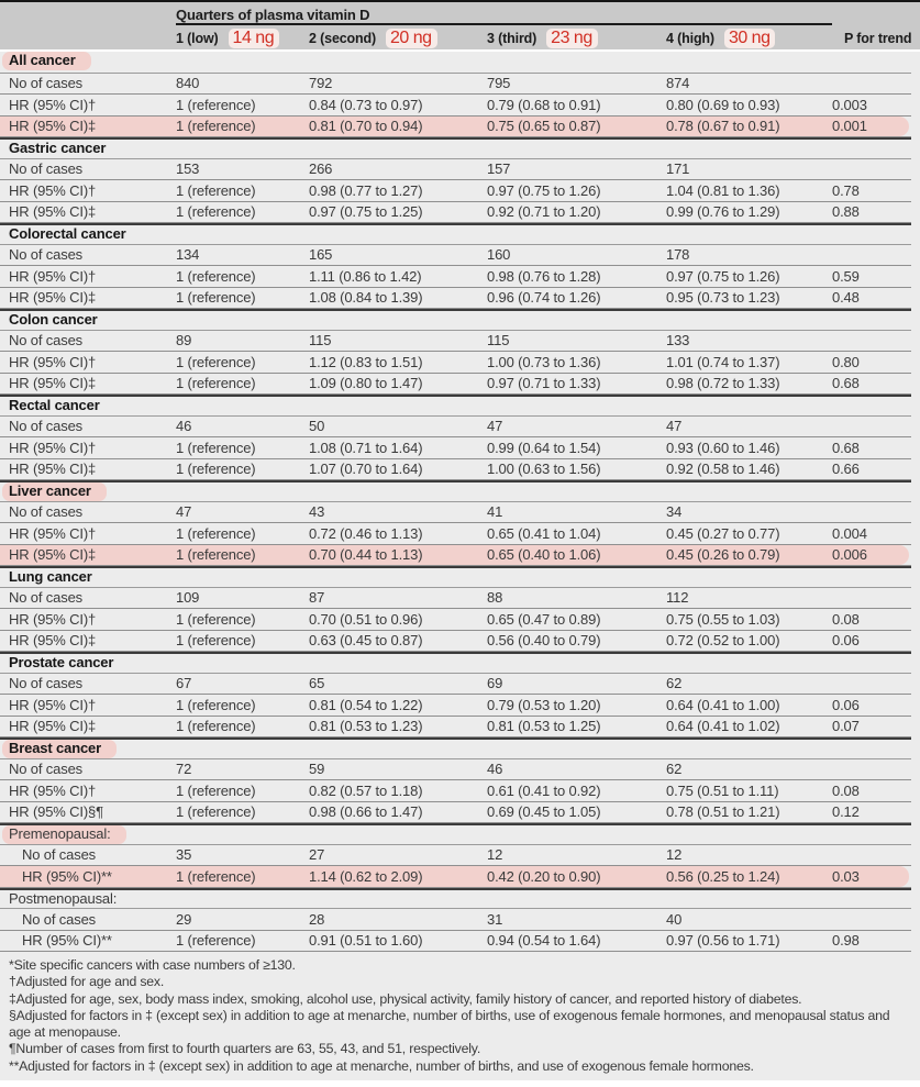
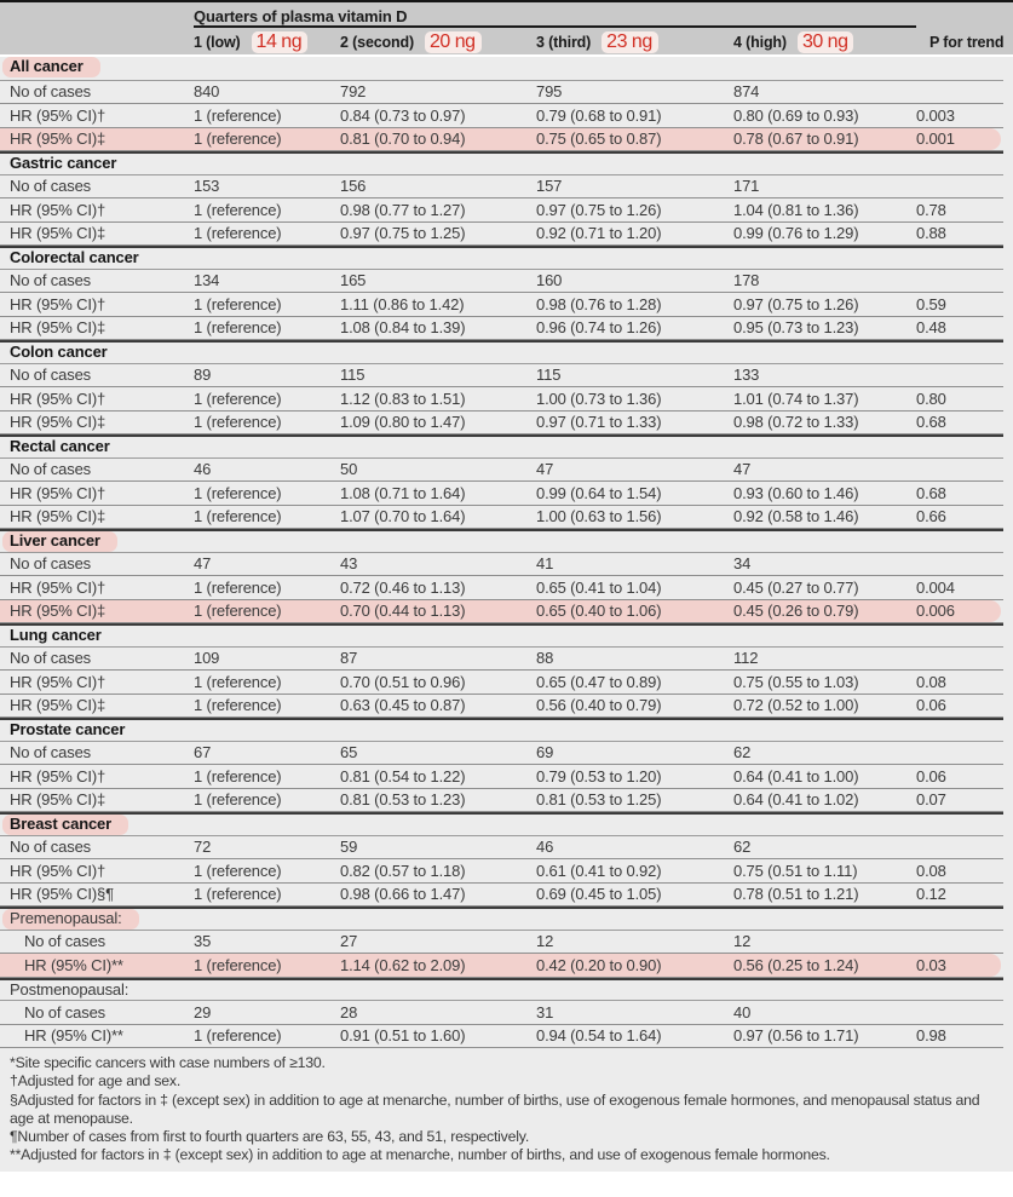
  Quarters of plasma vitamin D
  1 (low) 14 ng
  2 (second) 20 ng
  3 (third) 23 ng
  4 (high) 30 ng
  P for trend
  All cancer
  No of cases
  840
  792
  795
  874
  HR (95% CI)†
  1 (reference)
  0.84 (0.73 to 0.97)
  0.79 (0.68 to 0.91)
  0.80 (0.69 to 0.93)
  0.003
  HR (95% CI)‡
  1 (reference)
  0.81 (0.70 to 0.94)
  0.75 (0.65 to 0.87)
  0.78 (0.67 to 0.91)
  0.001
  Gastric cancer
  No of cases
  153
- 266
+ 156
  157
  171
  HR (95% CI)†
  1 (reference)
  0.98 (0.77 to 1.27)
  0.97 (0.75 to 1.26)
  1.04 (0.81 to 1.36)
  0.78
  HR (95% CI)‡
  1 (reference)
  0.97 (0.75 to 1.25)
  0.92 (0.71 to 1.20)
  0.99 (0.76 to 1.29)
  0.88
  Colorectal cancer
  No of cases
  134
  165
  160
  178
  HR (95% CI)†
  1 (reference)
  1.11 (0.86 to 1.42)
  0.98 (0.76 to 1.28)
  0.97 (0.75 to 1.26)
  0.59
  HR (95% CI)‡
  1 (reference)
  1.08 (0.84 to 1.39)
  0.96 (0.74 to 1.26)
  0.95 (0.73 to 1.23)
  0.48
  Colon cancer
  No of cases
  89
  115
  115
  133
  HR (95% CI)†
  1 (reference)
  1.12 (0.83 to 1.51)
  1.00 (0.73 to 1.36)
  1.01 (0.74 to 1.37)
  0.80
  HR (95% CI)‡
  1 (reference)
  1.09 (0.80 to 1.47)
  0.97 (0.71 to 1.33)
  0.98 (0.72 to 1.33)
  0.68
  Rectal cancer
  No of cases
  46
  50
  47
  47
  HR (95% CI)†
  1 (reference)
  1.08 (0.71 to 1.64)
  0.99 (0.64 to 1.54)
  0.93 (0.60 to 1.46)
  0.68
  HR (95% CI)‡
  1 (reference)
  1.07 (0.70 to 1.64)
  1.00 (0.63 to 1.56)
  0.92 (0.58 to 1.46)
  0.66
  Liver cancer
  No of cases
  47
  43
  41
  34
  HR (95% CI)†
  1 (reference)
  0.72 (0.46 to 1.13)
  0.65 (0.41 to 1.04)
  0.45 (0.27 to 0.77)
  0.004
  HR (95% CI)‡
  1 (reference)
  0.70 (0.44 to 1.13)
  0.65 (0.40 to 1.06)
  0.45 (0.26 to 0.79)
  0.006
  Lung cancer
  No of cases
  109
  87
  88
  112
  HR (95% CI)†
  1 (reference)
  0.70 (0.51 to 0.96)
  0.65 (0.47 to 0.89)
  0.75 (0.55 to 1.03)
  0.08
  HR (95% CI)‡
  1 (reference)
  0.63 (0.45 to 0.87)
  0.56 (0.40 to 0.79)
  0.72 (0.52 to 1.00)
  0.06
  Prostate cancer
  No of cases
  67
  65
  69
  62
  HR (95% CI)†
  1 (reference)
  0.81 (0.54 to 1.22)
  0.79 (0.53 to 1.20)
  0.64 (0.41 to 1.00)
  0.06
  HR (95% CI)‡
  1 (reference)
  0.81 (0.53 to 1.23)
  0.81 (0.53 to 1.25)
  0.64 (0.41 to 1.02)
  0.07
  Breast cancer
  No of cases
  72
  59
  46
  62
  HR (95% CI)†
  1 (reference)
  0.82 (0.57 to 1.18)
  0.61 (0.41 to 0.92)
  0.75 (0.51 to 1.11)
  0.08
  HR (95% CI)§¶
  1 (reference)
  0.98 (0.66 to 1.47)
  0.69 (0.45 to 1.05)
  0.78 (0.51 to 1.21)
  0.12
  Premenopausal:
  No of cases
  35
  27
  12
  12
  HR (95% CI)**
  1 (reference)
  1.14 (0.62 to 2.09)
  0.42 (0.20 to 0.90)
  0.56 (0.25 to 1.24)
  0.03
  Postmenopausal:
  No of cases
  29
  28
  31
  40
  HR (95% CI)**
  1 (reference)
  0.91 (0.51 to 1.60)
  0.94 (0.54 to 1.64)
  0.97 (0.56 to 1.71)
  0.98
  *Site specific cancers with case numbers of ≥130.
  †Adjusted for age and sex.
- ‡Adjusted for age, sex, body mass index, smoking, alcohol use, physical activity, family history of cancer, and reported history of diabetes.
  §Adjusted for factors in ‡ (except sex) in addition to age at menarche, number of births, use of exogenous female hormones, and menopausal status and age at menopause.
  ¶Number of cases from first to fourth quarters are 63, 55, 43, and 51, respectively.
  **Adjusted for factors in ‡ (except sex) in addition to age at menarche, number of births, and use of exogenous female hormones.
